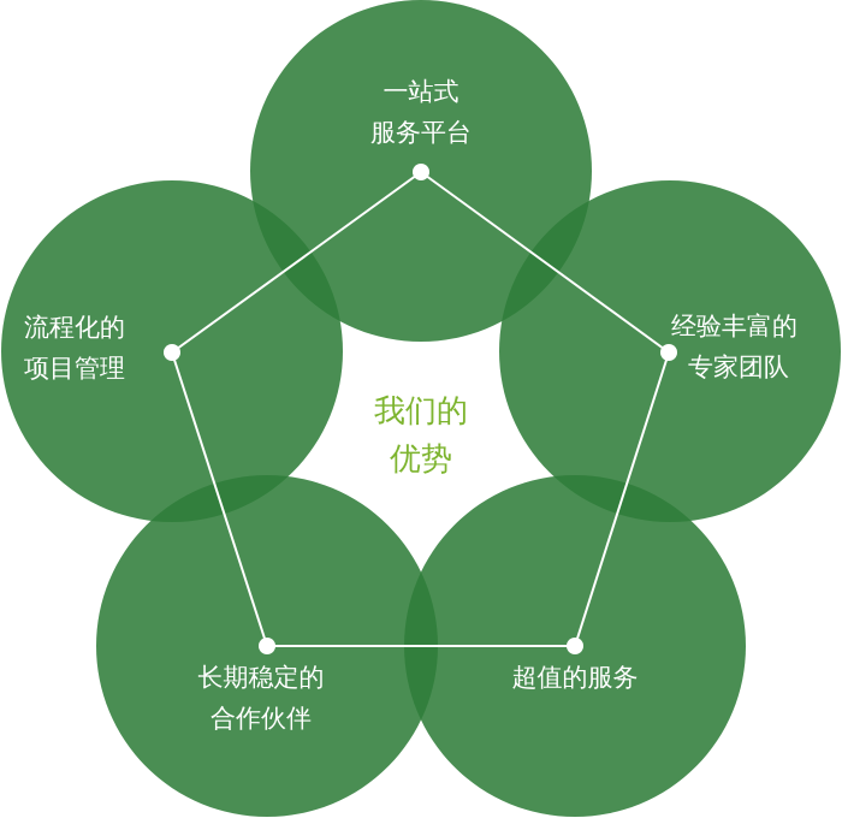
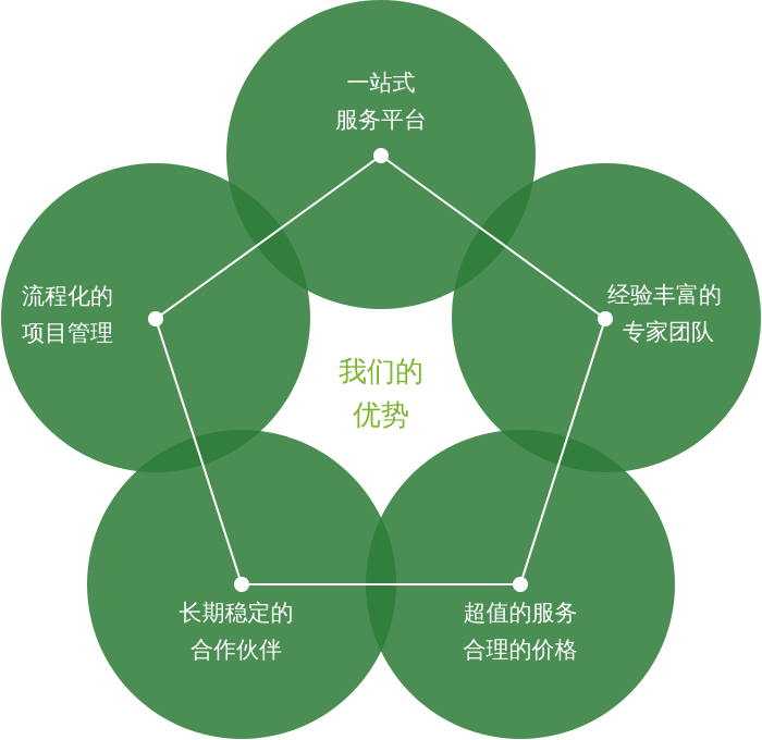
  一站式
  服务平台
  经验丰富的
  专家团队
  超值的服务
+ 合理的价格
  长期稳定的
  合作伙伴
  流程化的
  项目管理
  我们的
  优势
